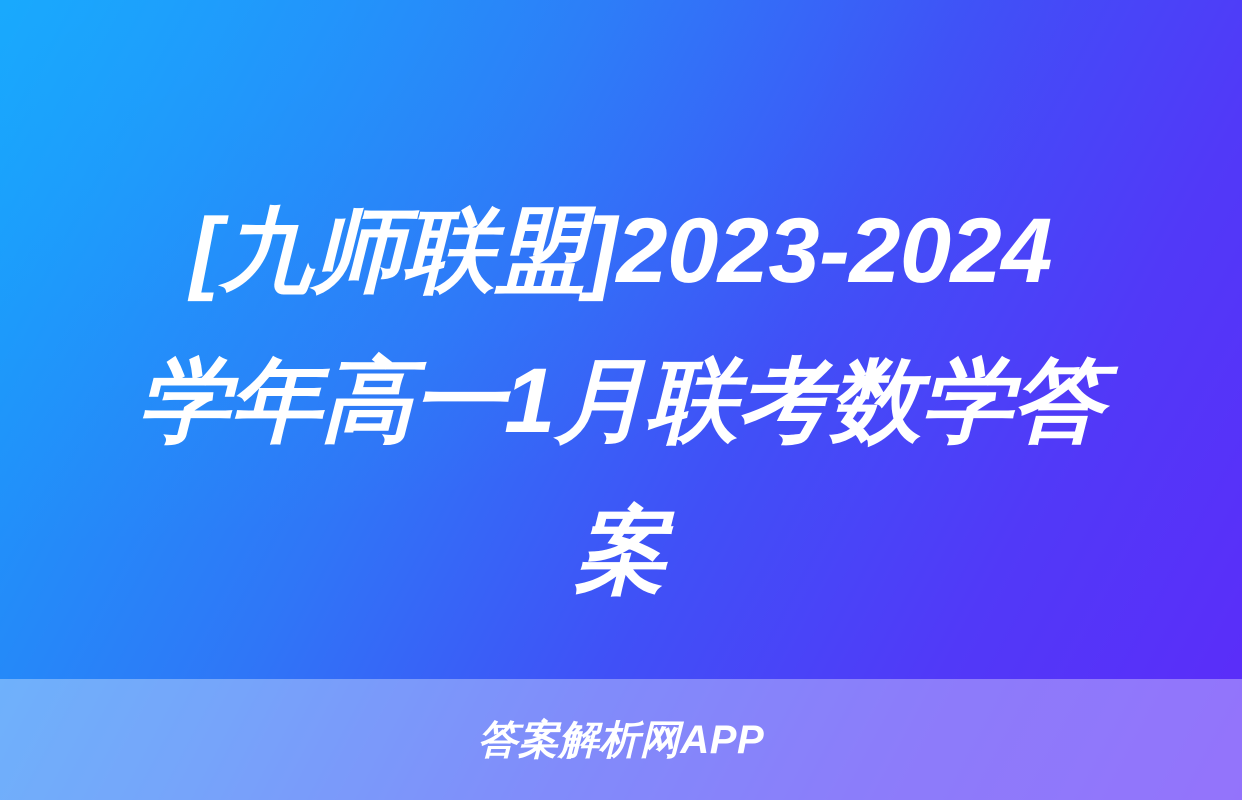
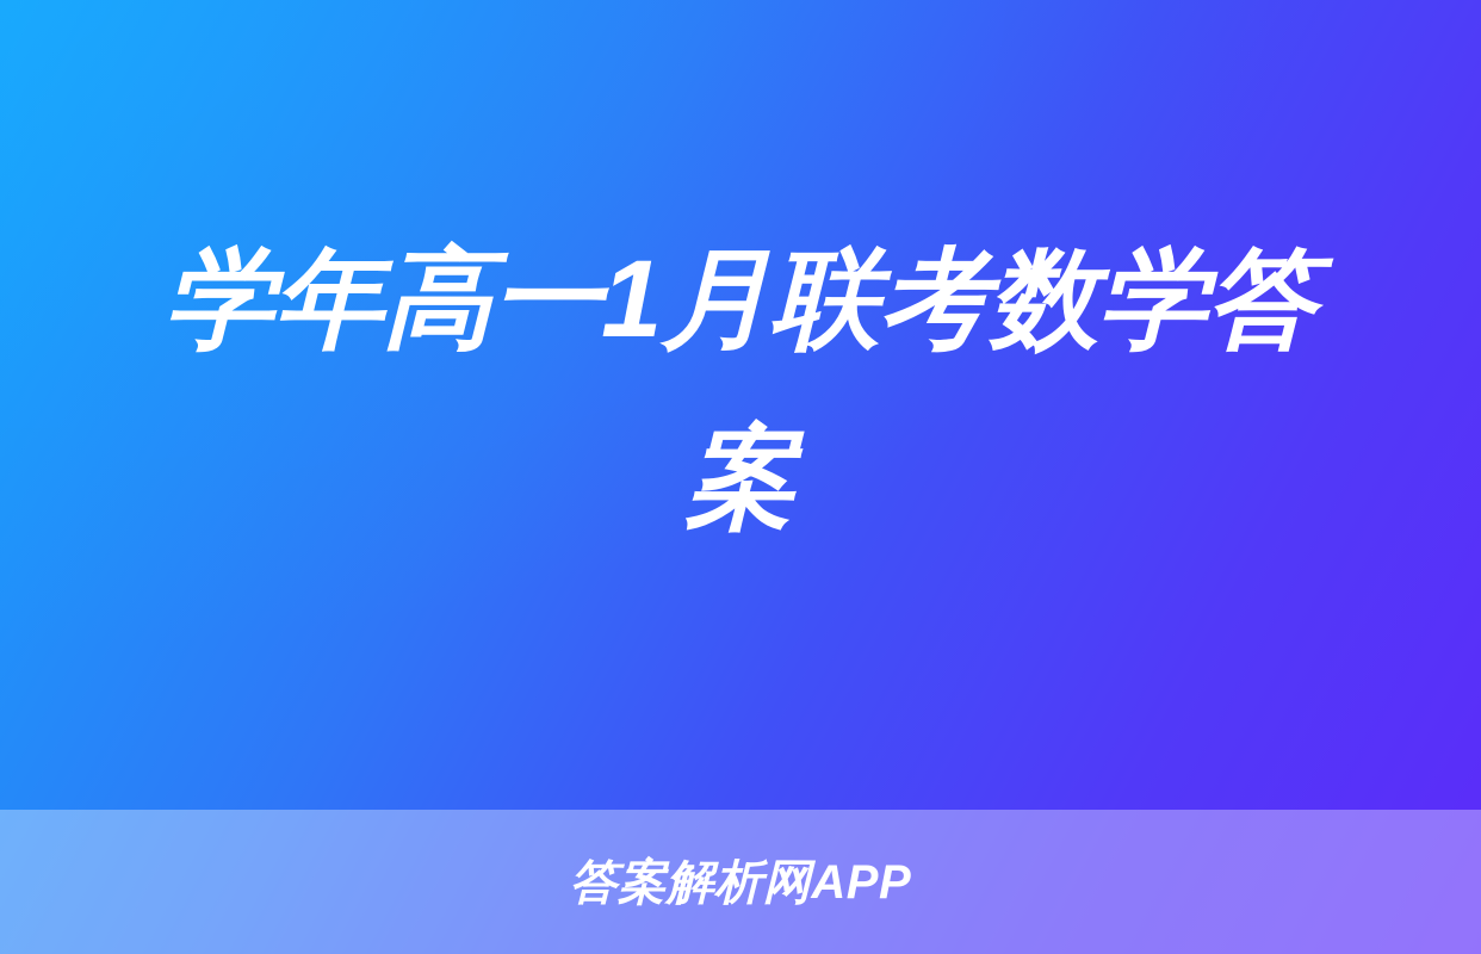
- [九师联盟]2023-2024
  学年高一1月联考数学答
  案
  答案解析网APP
